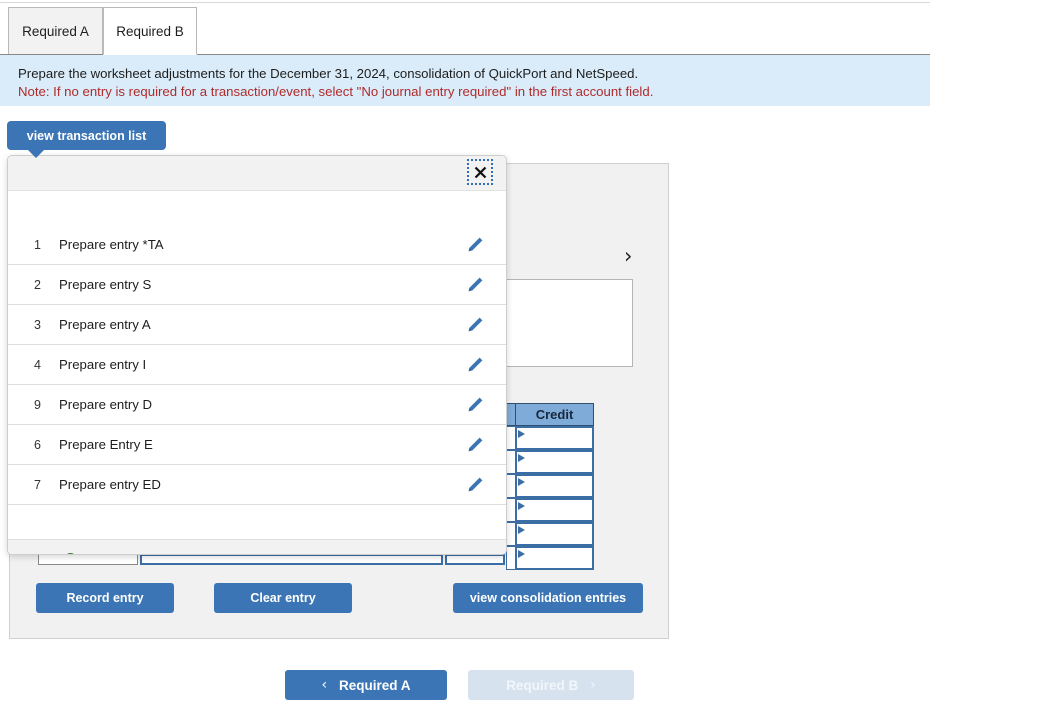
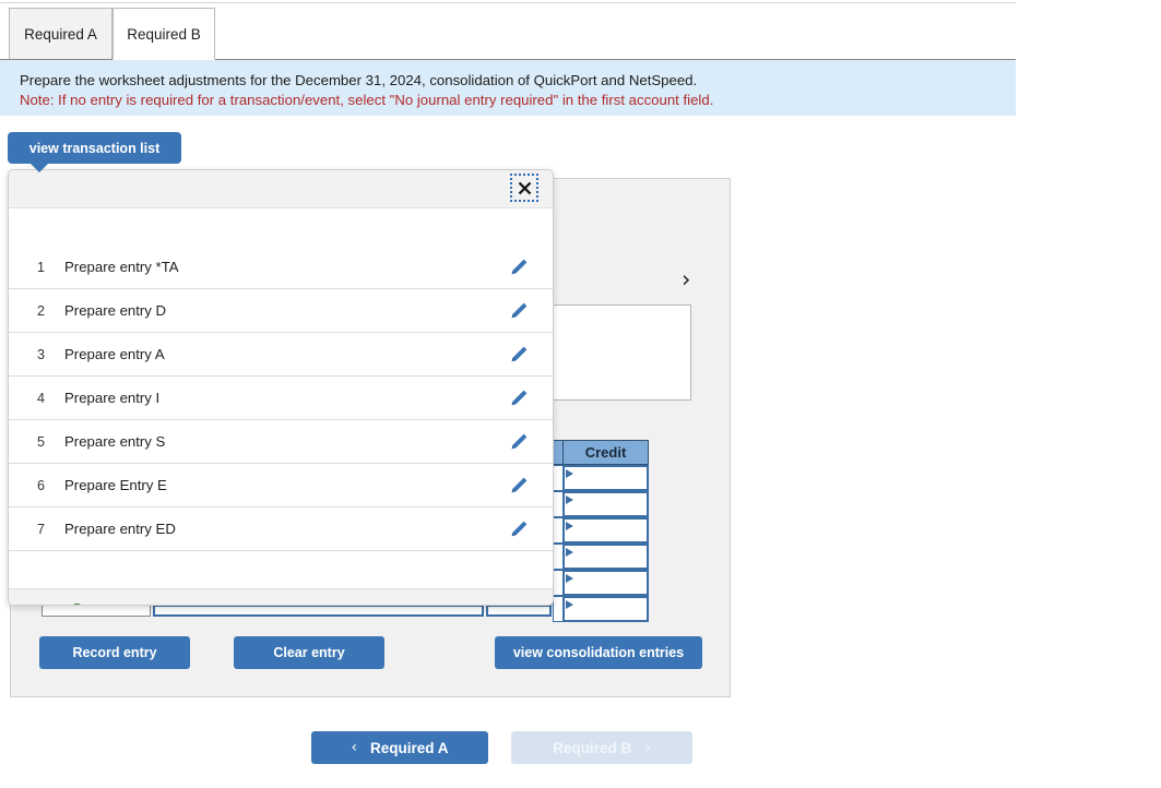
  Required A
  Required B
  Prepare the worksheet adjustments for the December 31, 2024, consolidation of QuickPort and NetSpeed.
  Note: If no entry is required for a transaction/event, select "No journal entry required" in the first account field.
  view transaction list
  ›
  Credit
  Record entry
  Clear entry
  view consolidation entries
  1
  Prepare entry *TA
  2
- Prepare entry S
+ Prepare entry D
  3
  Prepare entry A
  4
  Prepare entry I
- 9
+ 5
- Prepare entry D
+ Prepare entry S
  6
  Prepare Entry E
  7
  Prepare entry ED
  ‹
  Required A
  Required B
  ›
